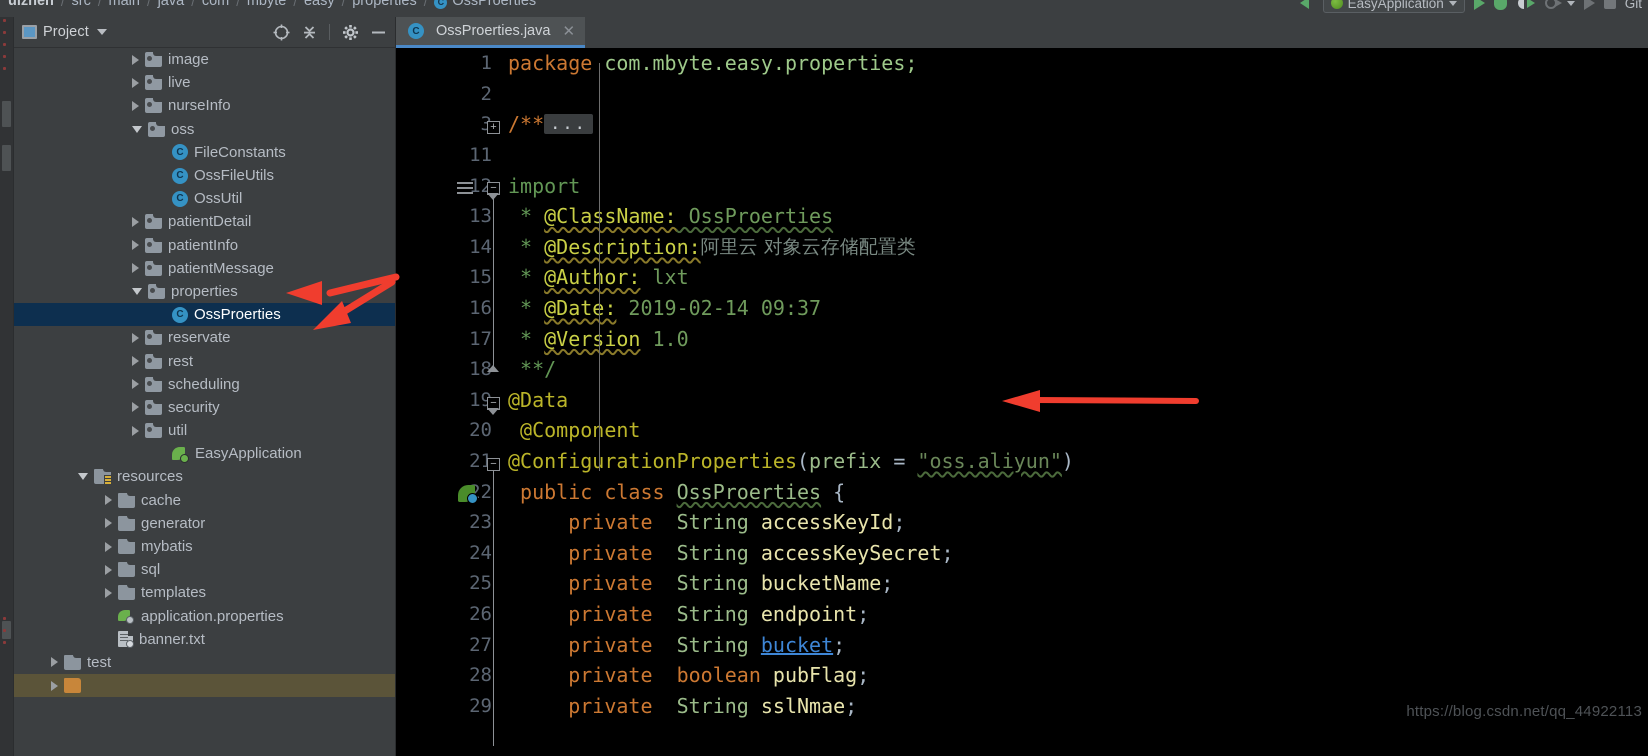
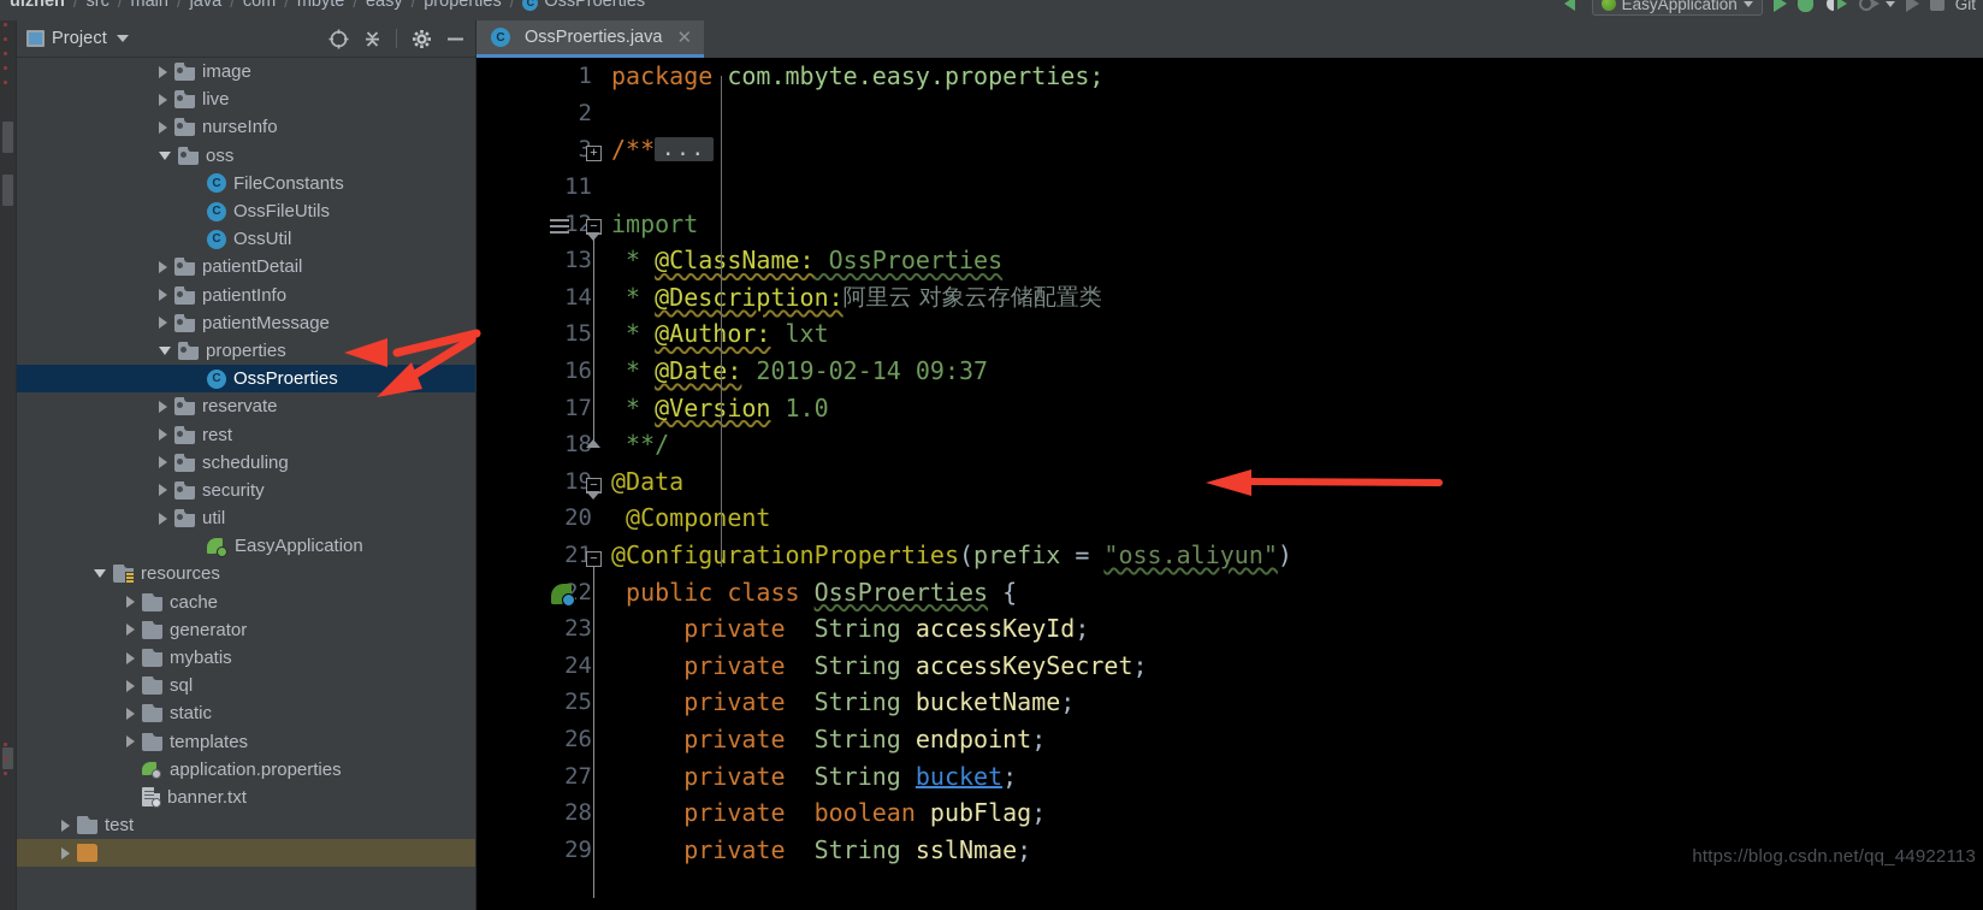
  uizhen
  /
  src
  /
  main
  /
  java
  /
  com
  /
  mbyte
  /
  easy
  /
  properties
  /
  C
  OssProerties
  EasyApplication
  Git
  Project
  image
  live
  nurseInfo
  oss
  C
  FileConstants
  C
  OssFileUtils
  C
  OssUtil
  patientDetail
  patientInfo
  patientMessage
  properties
  C
  OssProerties
  reservate
  rest
  scheduling
  security
  util
  EasyApplication
  resources
  cache
  generator
  mybatis
  sql
+ static
  templates
  application.properties
  banner.txt
  test
  C
  OssProerties.java
  ✕
  1
  2
  11
  13
  14
  15
  16
  17
  18
  20
  23
  24
  25
  26
  27
  28
  29
  +
  −
  −
  −
  package
  com.mbyte.easy.properties;
  /**
  ...
  import
  *
  @ClasName:
  OssProerties
  *
  @Desription:
  阿里云 对象云存储配置类
  *
  @Autor:
  lxt
  *
  @Dat:
  2019-02-14 09:37
  *
  @Verion
  1.0
  **/
  @Data
  @Compoent
  @ConfigrationProperties
  (
  prefix
  =
  "oss.aliyun"
  )
  public class
  OssProerties
  {
  private
  String
  accessKeyId
  ;
  private
  String
  accessKeySecret
  ;
  private
  String
  bucketName
  ;
  private
  String
  endpoint
  ;
  private
  String
  bucket
  ;
  private
  boolean
  pubFlag
  ;
  private
  String
  sslNmae
  ;
  https://blog.csdn.net/qq_44922113
